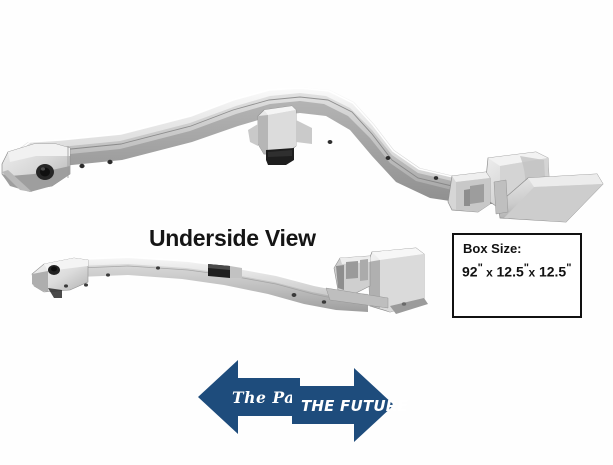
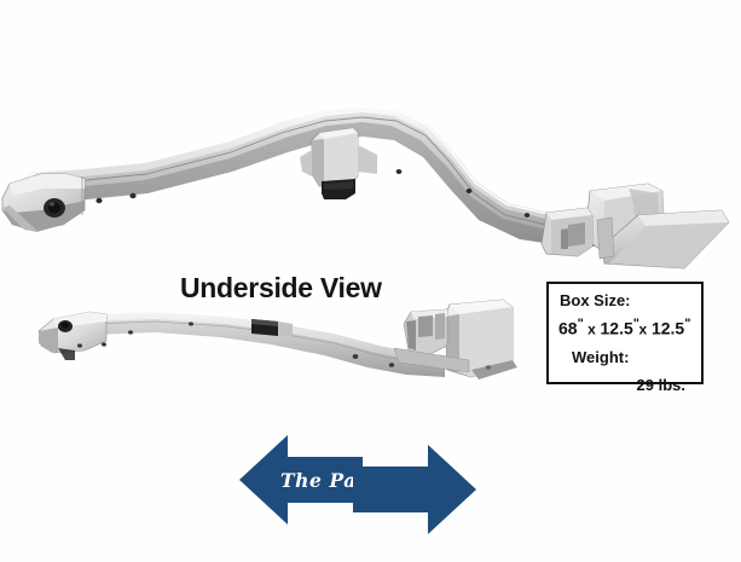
  Underside View
  Box Size:
- 92" x 12.5"x 12.5"
+ 68" x 12.5"x 12.5"
+ Weight:
+ 29 lbs.
  The Pa
- THE FUTURE
